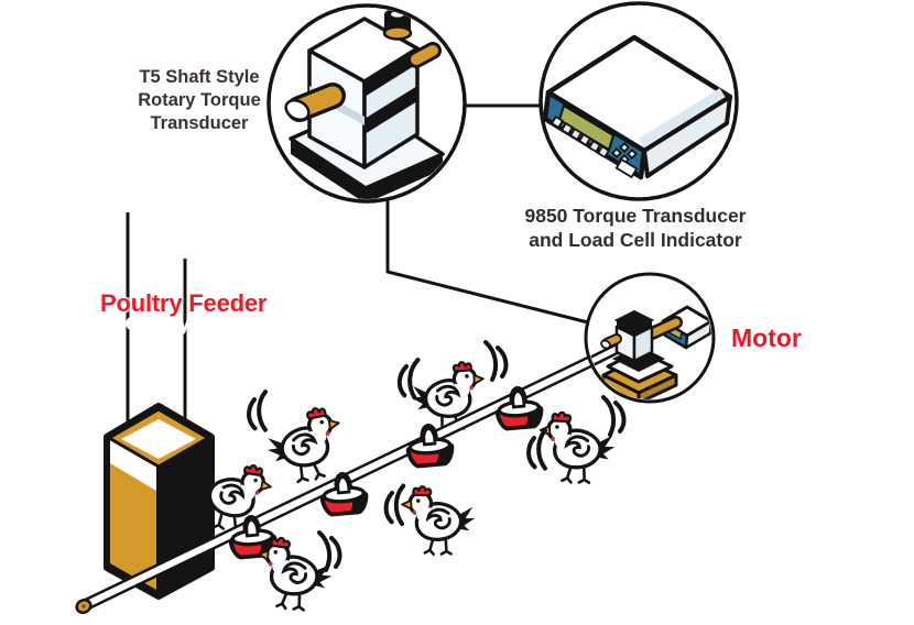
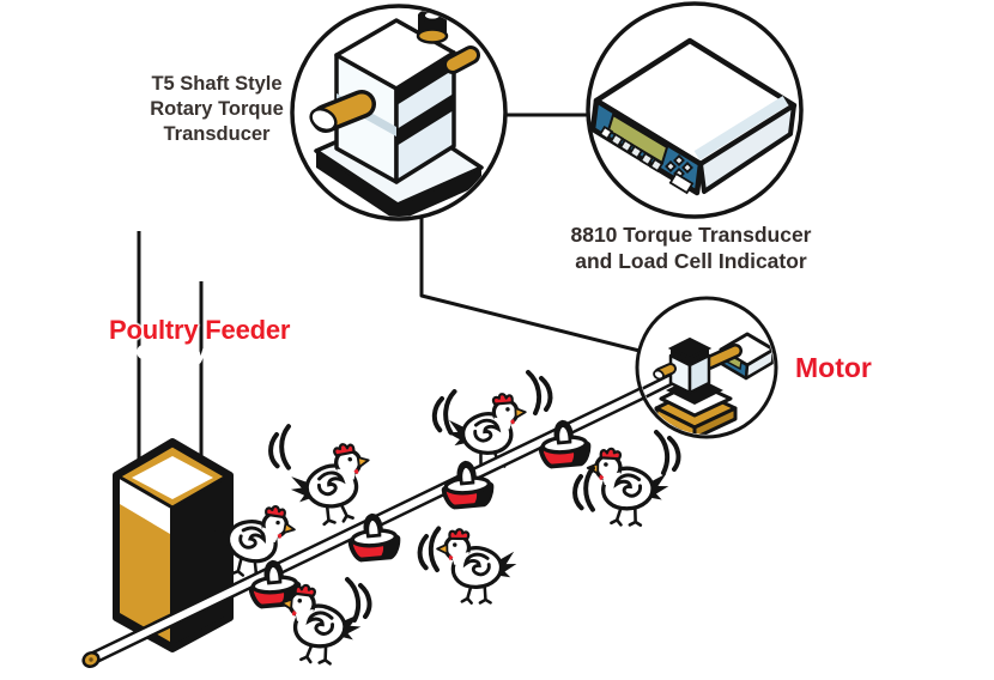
  T5 Shaft Style
  Rotary Torque
  Transducer
- 9850 Torque Transducer
+ 8810 Torque Transducer
  and Load Cell Indicator
  Poultry Feeder
  Poultry Feeder
  Motor
